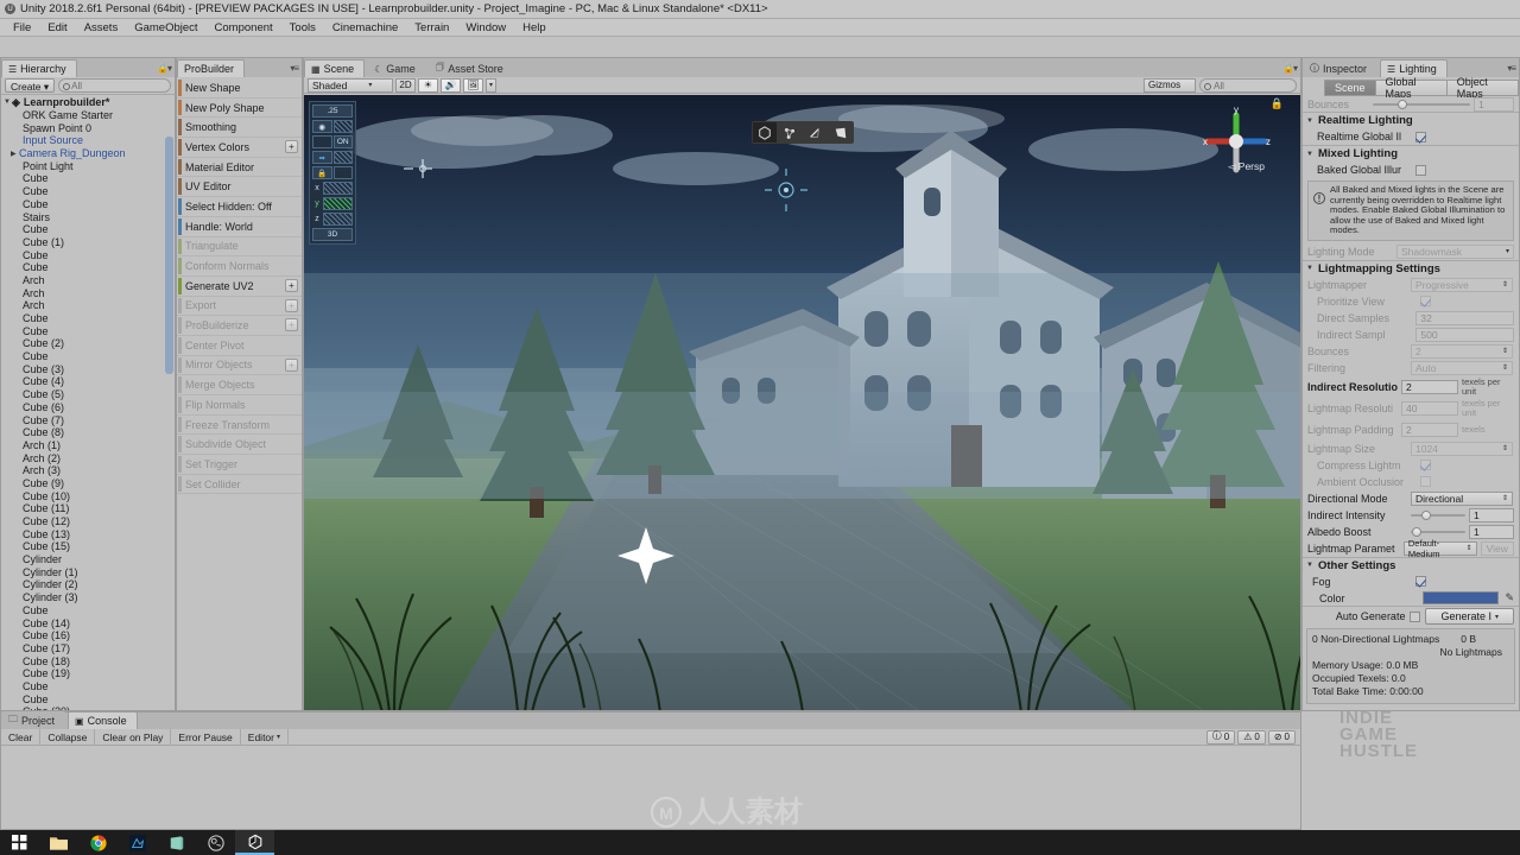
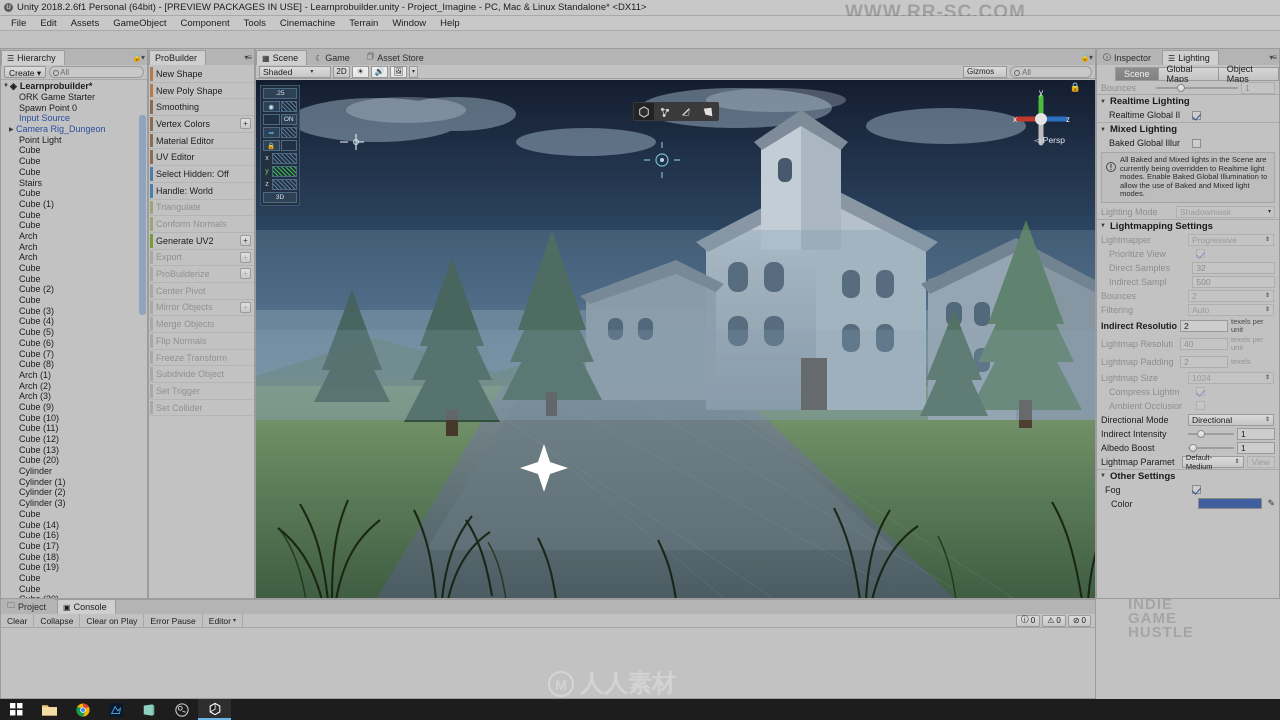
  Unity 2018.2.6f1 Personal (64bit) - [PREVIEW PACKAGES IN USE] - Learnprobuilder.unity - Project_Imagine - PC, Mac & Linux Standalone* <DX11>
+ WWW.RR-SC.COM
  File
  Edit
  Assets
  GameObject
  Component
  Tools
  Cinemachine
  Terrain
  Window
  Help
  ☰
  Hierarchy
  🔒▾
  Create ▾
  All
  ◈
  Learnprobuilder*
  ORK Game Starter
  Spawn Point 0
  Input Source
  Camera Rig_Dungeon
  Point Light
  Cube
  Cube
  Cube
  Stairs
  Cube
  Cube (1)
  Cube
  Cube
  Arch
  Arch
  Arch
  Cube
  Cube
  Cube (2)
  Cube
  Cube (3)
  Cube (4)
  Cube (5)
  Cube (6)
  Cube (7)
  Cube (8)
  Arch (1)
  Arch (2)
  Arch (3)
  Cube (9)
  Cube (10)
  Cube (11)
  Cube (12)
  Cube (13)
- Cube (15)
+ Cube (20)
  Cylinder
  Cylinder (1)
  Cylinder (2)
  Cylinder (3)
  Cube
  Cube (14)
  Cube (16)
  Cube (17)
  Cube (18)
  Cube (19)
  Cube
  Cube
  ProBuilder
  ▾≡
  New Shape
  New Poly Shape
  Smoothing
  Vertex Colors
  +
  Material Editor
  UV Editor
  Select Hidden: Off
  Handle: World
  Triangulate
  Conform Normals
  Generate UV2
  +
  Export
  +
  ProBuilderize
  +
  Center Pivot
  Mirror Objects
  +
  Merge Objects
  Flip Normals
  Freeze Transform
  Subdivide Object
  Set Trigger
  Set Collider
  ▦
  Scene
  ☾
  Game
  🗇
  Asset Store
  🔒▾
  Shaded
  2D
  ☀
  🔊
  🖼
  Gizmos
  All
  x
  z
  y
  🔒
  ◅ Persp
  ⓘ
  Inspector
  ☰
  Lighting
  ▾≡
  Scene
  Global Maps
  Object Maps
  Bounces
  1
  Realtime Lighting
  Realtime Global Il
  Mixed Lighting
  Baked Global Illur
  !
  All Baked and Mixed lights in the Scene are currently being overridden to Realtime light modes. Enable Baked Global Illumination to allow the use of Baked and Mixed light modes.
  Lighting Mode
  Shadowmask
  Lightmapping Settings
  Lightmapper
  Progressive
  Prioritize View
  Direct Samples
  32
  Indirect Sampl
  500
  Bounces
  2
  Filtering
  Auto
  Indirect Resolutio
  2
  texels per unit
  Lightmap Resoluti
  40
  texels per unit
  Lightmap Padding
  2
  texels
  Lightmap Size
  1024
  Compress Lightm
  Ambient Occlusior
  Directional Mode
  Directional
  Indirect Intensity
  1
  Albedo Boost
  1
  Lightmap Paramet
  Default-Medium
  View
  Other Settings
  Fog
  Color
  ✎
- Auto Generate
- Generate I
- 0 Non-Directional Lightmaps
- 0 B
- No Lightmaps
- Memory Usage: 0.0 MB
- Occupied Texels: 0.0
- Total Bake Time: 0:00:00
  INDIE
  GAME
  HUSTLE
  🗀
  Project
  ▣
  Console
  Clear
  Collapse
  Clear on Play
  Error Pause
  Editor
  ⓘ
  0
  ⚠
  0
  ⊘
  0
